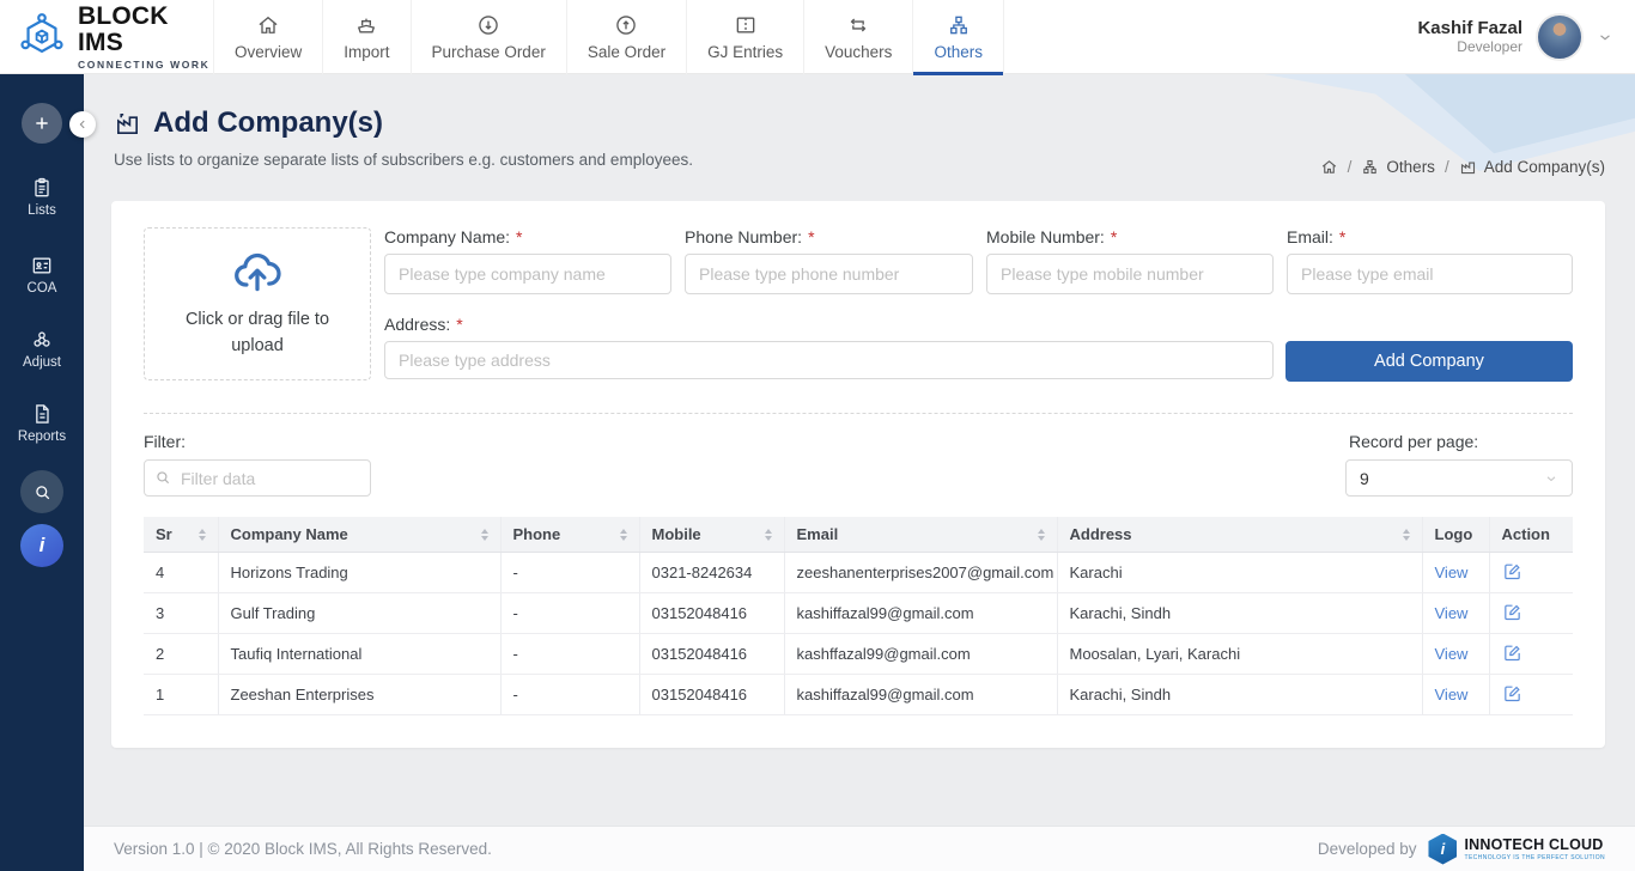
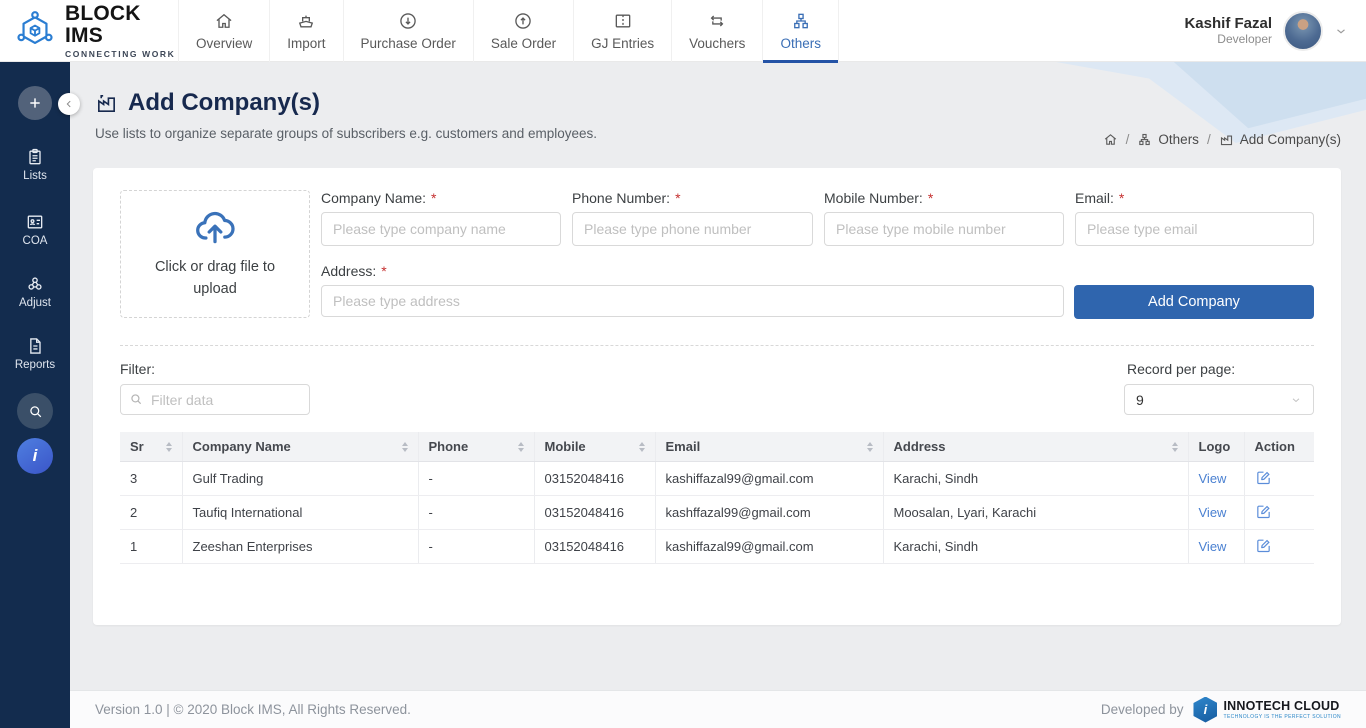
  BLOCK IMS
  CONNECTING WORK
  Overview
  Import
  Purchase Order
  Sale Order
  GJ Entries
  Vouchers
  Others
  Kashif Fazal
  Developer
  Lists
  COA
  Adjust
  Reports
  Add Company(s)
- Use lists to organize separate lists of subscribers e.g. customers and employees.
+ Use lists to organize separate groups of subscribers e.g. customers and employees.
  /
  Others
  /
  Add Company(s)
  Click or drag file to upload
  Company Name: *
  Please type company name
  Phone Number: *
  Please type phone number
  Mobile Number: *
  Please type mobile number
  Email: *
  Please type email
  Address: *
  Please type address
  Add Company
  Filter:
  Filter data
  Record per page:
  9
  Sr	Company Name	Phone	Mobile	Email	Address	Logo	Action
- 4	Horizons Trading	-	0321-8242634	zeeshanenterprises2007@gmail.com	Karachi	View
  3	Gulf Trading	-	03152048416	kashiffazal99@gmail.com	Karachi, Sindh	View
  2	Taufiq International	-	03152048416	kashffazal99@gmail.com	Moosalan, Lyari, Karachi	View
  1	Zeeshan Enterprises	-	03152048416	kashiffazal99@gmail.com	Karachi, Sindh	View
  Version 1.0 | © 2020 Block IMS, All Rights Reserved.
  Developed by
  INNOTECH CLOUD
